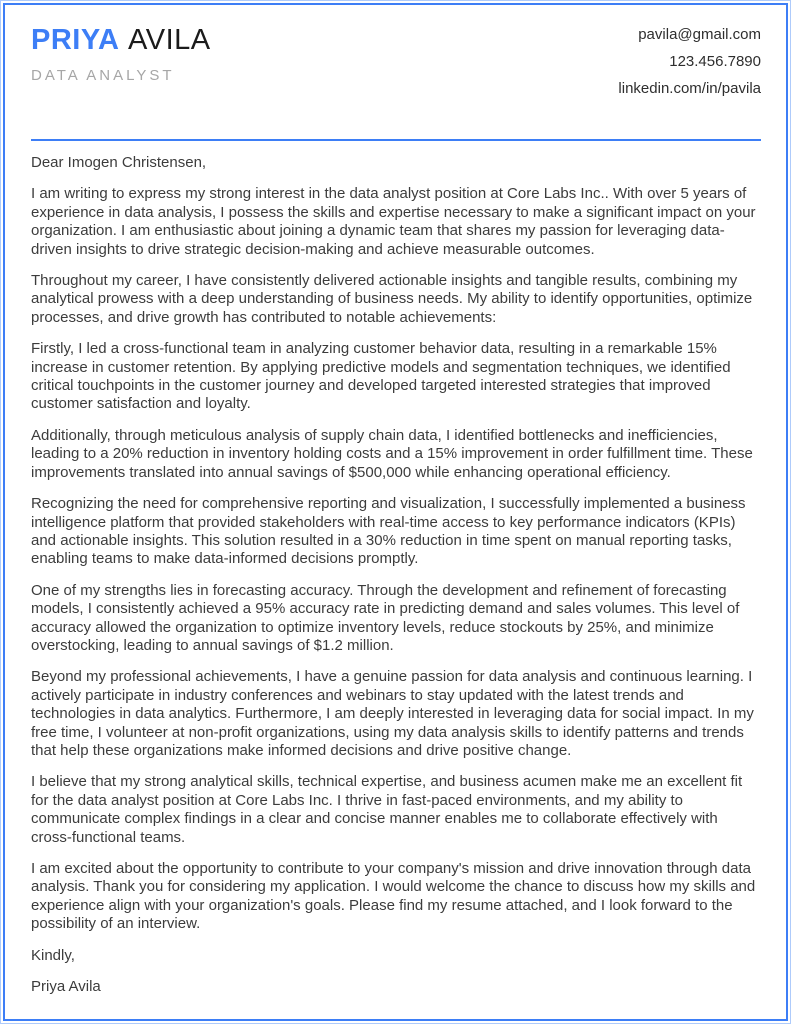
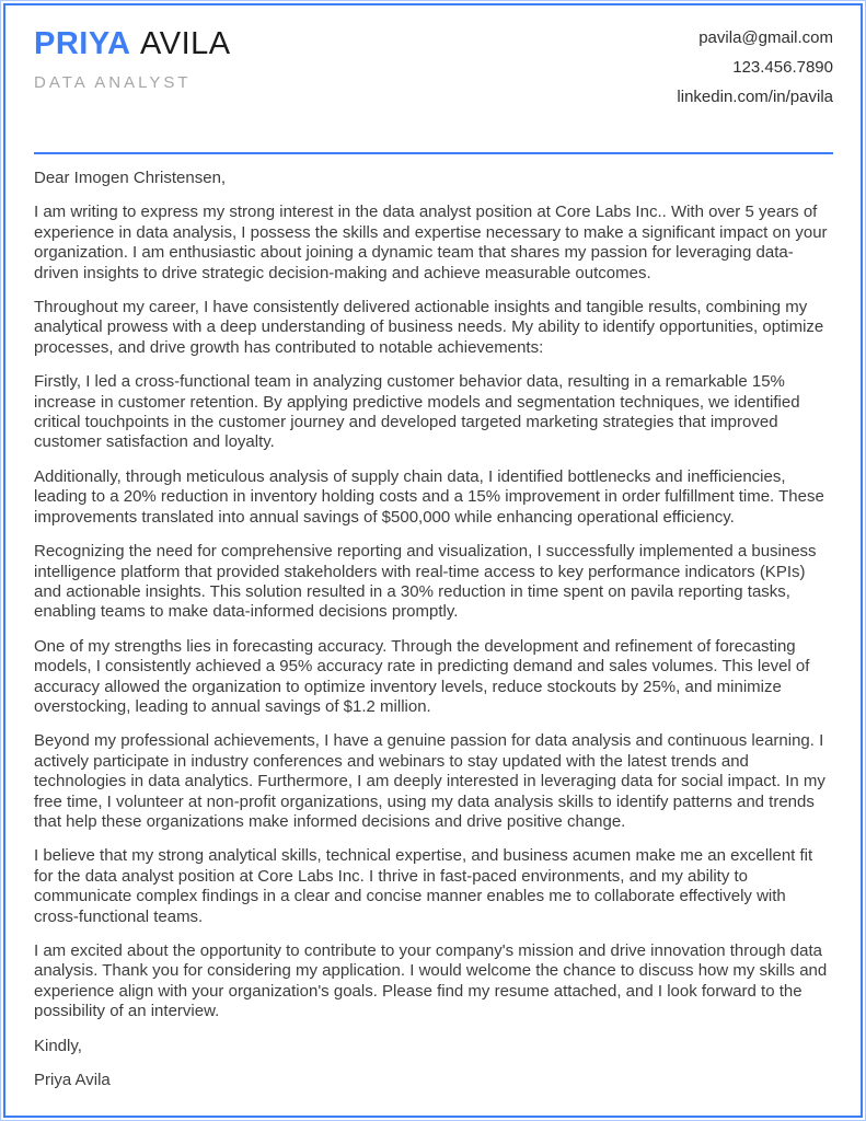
  PRIYA AVILA
  DATA ANALYST
  pavila@gmail.com
  123.456.7890
  linkedin.com/in/pavila
  Dear Imogen Christensen,
  I am writing to express my strong interest in the data analyst position at Core Labs Inc.. With over 5 years of experience in data analysis, I possess the skills and expertise necessary to make a significant impact on your organization. I am enthusiastic about joining a dynamic team that shares my passion for leveraging data-driven insights to drive strategic decision-making and achieve measurable outcomes.
  Throughout my career, I have consistently delivered actionable insights and tangible results, combining my analytical prowess with a deep understanding of business needs. My ability to identify opportunities, optimize processes, and drive growth has contributed to notable achievements:
- Firstly, I led a cross-functional team in analyzing customer behavior data, resulting in a remarkable 15% increase in customer retention. By applying predictive models and segmentation techniques, we identified critical touchpoints in the customer journey and developed targeted interested strategies that improved customer satisfaction and loyalty.
+ Firstly, I led a cross-functional team in analyzing customer behavior data, resulting in a remarkable 15% increase in customer retention. By applying predictive models and segmentation techniques, we identified critical touchpoints in the customer journey and developed targeted marketing strategies that improved customer satisfaction and loyalty.
  Additionally, through meticulous analysis of supply chain data, I identified bottlenecks and inefficiencies, leading to a 20% reduction in inventory holding costs and a 15% improvement in order fulfillment time. These improvements translated into annual savings of $500,000 while enhancing operational efficiency.
- Recognizing the need for comprehensive reporting and visualization, I successfully implemented a business intelligence platform that provided stakeholders with real-time access to key performance indicators (KPIs) and actionable insights. This solution resulted in a 30% reduction in time spent on manual reporting tasks, enabling teams to make data-informed decisions promptly.
+ Recognizing the need for comprehensive reporting and visualization, I successfully implemented a business intelligence platform that provided stakeholders with real-time access to key performance indicators (KPIs) and actionable insights. This solution resulted in a 30% reduction in time spent on pavila reporting tasks, enabling teams to make data-informed decisions promptly.
  One of my strengths lies in forecasting accuracy. Through the development and refinement of forecasting models, I consistently achieved a 95% accuracy rate in predicting demand and sales volumes. This level of accuracy allowed the organization to optimize inventory levels, reduce stockouts by 25%, and minimize overstocking, leading to annual savings of $1.2 million.
  Beyond my professional achievements, I have a genuine passion for data analysis and continuous learning. I actively participate in industry conferences and webinars to stay updated with the latest trends and technologies in data analytics. Furthermore, I am deeply interested in leveraging data for social impact. In my free time, I volunteer at non-profit organizations, using my data analysis skills to identify patterns and trends that help these organizations make informed decisions and drive positive change.
  I believe that my strong analytical skills, technical expertise, and business acumen make me an excellent fit for the data analyst position at Core Labs Inc. I thrive in fast-paced environments, and my ability to communicate complex findings in a clear and concise manner enables me to collaborate effectively with cross-functional teams.
  I am excited about the opportunity to contribute to your company's mission and drive innovation through data analysis. Thank you for considering my application. I would welcome the chance to discuss how my skills and experience align with your organization's goals. Please find my resume attached, and I look forward to the possibility of an interview.
  Kindly,
  Priya Avila
